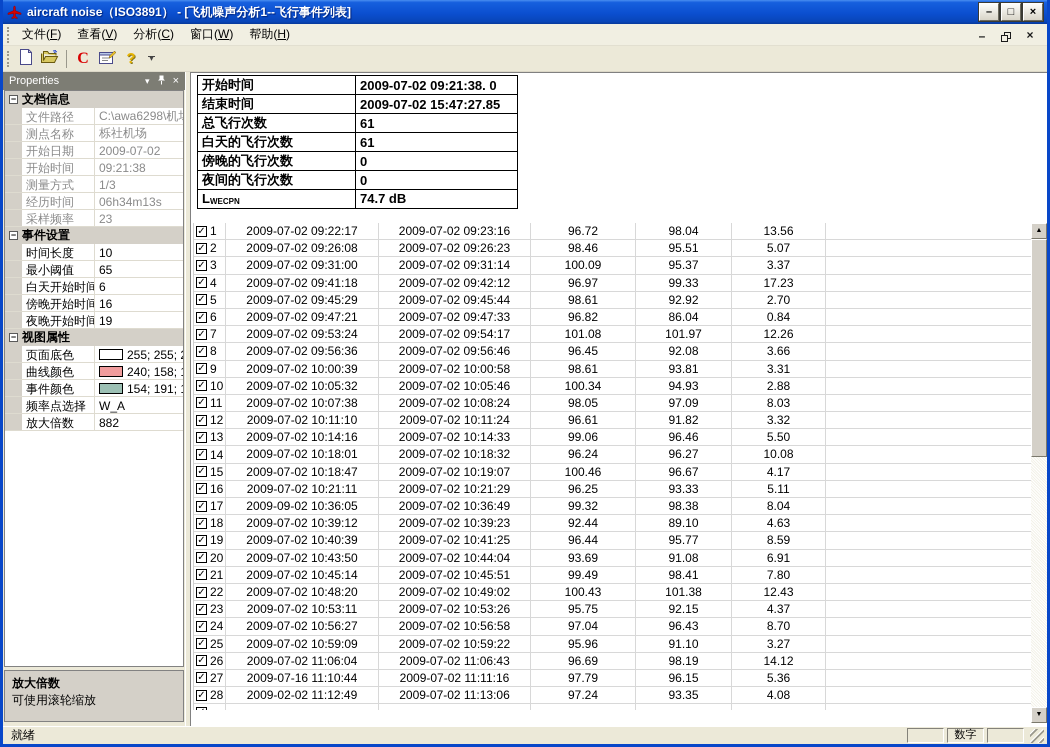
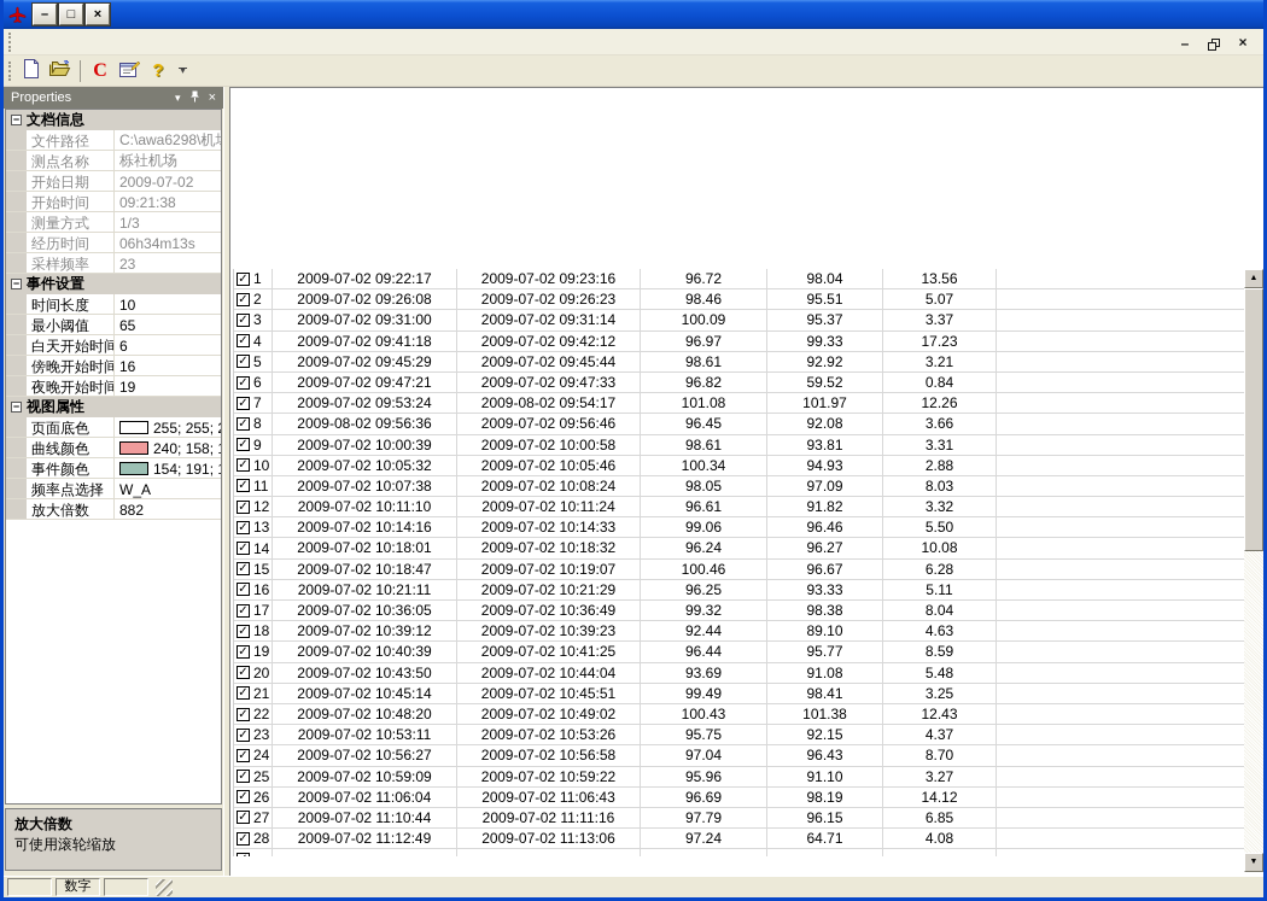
- aircraft noise（ISO3891） - [飞机噪声分析1--飞行事件列表]
  –
  □
  ×
- 文件(F)
- 查看(V)
- 分析(C)
- 窗口(W)
- 帮助(H)
  –
  ×
  C
  ?
  ▾
  Properties
  ▾
  ×
  −
  文档信息
  文件路径
  C:\awa6298\机
  测点名称
  栎社机场
  开始日期
  2009-07-02
  开始时间
  09:21:38
  测量方式
  1/3
  经历时间
  06h34m13s
  采样频率
  23
  −
  事件设置
  时间长度
  10
  最小阈值
  65
  白天开始时间
  6
  傍晚开始时间
  16
  夜晚开始时间
  19
  −
  视图属性
  页面底色
  255; 255;
  曲线颜色
  240; 158;
  事件颜色
  154; 191;
  频率点选择
  W_A
  放大倍数
  882
  放大倍数
  可使用滚轮缩放
- 开始时间	2009-07-02 09:21:38. 0
- 结束时间	2009-07-02 15:47:27.85
- 总飞行次数	61
- 白天的飞行次数	61
- 傍晚的飞行次数	0
- 夜间的飞行次数	0
- LWECPN	74.7 dB
  ✓
  1
  2009-07-02 09:22:17
  2009-07-02 09:23:16
  96.72
  98.04
  13.56
  ✓
  2
  2009-07-02 09:26:08
  2009-07-02 09:26:23
  98.46
  95.51
  5.07
  ✓
  3
  2009-07-02 09:31:00
  2009-07-02 09:31:14
  100.09
  95.37
  3.37
  ✓
  4
  2009-07-02 09:41:18
  2009-07-02 09:42:12
  96.97
  99.33
  17.23
  ✓
  5
  2009-07-02 09:45:29
  2009-07-02 09:45:44
  98.61
  92.92
- 2.70
+ 3.21
  ✓
  6
  2009-07-02 09:47:21
  2009-07-02 09:47:33
  96.82
- 86.04
+ 59.52
  0.84
  ✓
  7
  2009-07-02 09:53:24
- 2009-07-02 09:54:17
+ 2009-08-02 09:54:17
  101.08
  101.97
  12.26
  ✓
  8
- 2009-07-02 09:56:36
+ 2009-08-02 09:56:36
  2009-07-02 09:56:46
  96.45
  92.08
  3.66
  ✓
  9
  2009-07-02 10:00:39
  2009-07-02 10:00:58
  98.61
  93.81
  3.31
  ✓
  10
  2009-07-02 10:05:32
  2009-07-02 10:05:46
  100.34
  94.93
  2.88
  ✓
  11
  2009-07-02 10:07:38
  2009-07-02 10:08:24
  98.05
  97.09
  8.03
  ✓
  12
  2009-07-02 10:11:10
  2009-07-02 10:11:24
  96.61
  91.82
  3.32
  ✓
  13
  2009-07-02 10:14:16
  2009-07-02 10:14:33
  99.06
  96.46
  5.50
  ✓
  14
  2009-07-02 10:18:01
  2009-07-02 10:18:32
  96.24
  96.27
  10.08
  ✓
  15
  2009-07-02 10:18:47
  2009-07-02 10:19:07
  100.46
  96.67
- 4.17
+ 6.28
  ✓
  16
  2009-07-02 10:21:11
  2009-07-02 10:21:29
  96.25
  93.33
  5.11
  ✓
  17
- 2009-09-02 10:36:05
+ 2009-07-02 10:36:05
  2009-07-02 10:36:49
  99.32
  98.38
  8.04
  ✓
  18
  2009-07-02 10:39:12
  2009-07-02 10:39:23
  92.44
  89.10
  4.63
  ✓
  19
  2009-07-02 10:40:39
  2009-07-02 10:41:25
  96.44
  95.77
  8.59
  ✓
  20
  2009-07-02 10:43:50
  2009-07-02 10:44:04
  93.69
  91.08
- 6.91
+ 5.48
  ✓
  21
  2009-07-02 10:45:14
  2009-07-02 10:45:51
  99.49
  98.41
- 7.80
+ 3.25
  ✓
  22
  2009-07-02 10:48:20
  2009-07-02 10:49:02
  100.43
  101.38
  12.43
  ✓
  23
  2009-07-02 10:53:11
  2009-07-02 10:53:26
  95.75
  92.15
  4.37
  ✓
  24
  2009-07-02 10:56:27
  2009-07-02 10:56:58
  97.04
  96.43
  8.70
  ✓
  25
  2009-07-02 10:59:09
  2009-07-02 10:59:22
  95.96
  91.10
  3.27
  ✓
  26
  2009-07-02 11:06:04
  2009-07-02 11:06:43
  96.69
  98.19
  14.12
  ✓
  27
- 2009-07-16 11:10:44
+ 2009-07-02 11:10:44
  2009-07-02 11:11:16
  97.79
  96.15
- 5.36
+ 6.85
  ✓
  28
- 2009-02-02 11:12:49
+ 2009-07-02 11:12:49
  2009-07-02 11:13:06
  97.24
- 93.35
+ 64.71
  4.08
- 就绪
  数字
